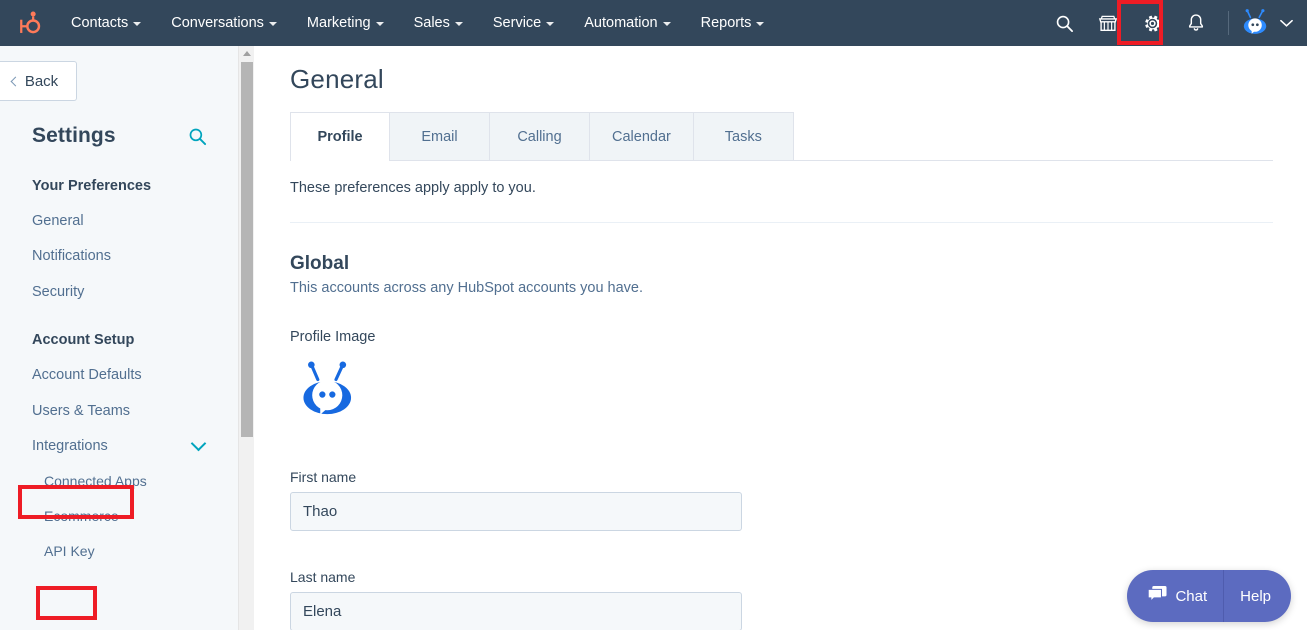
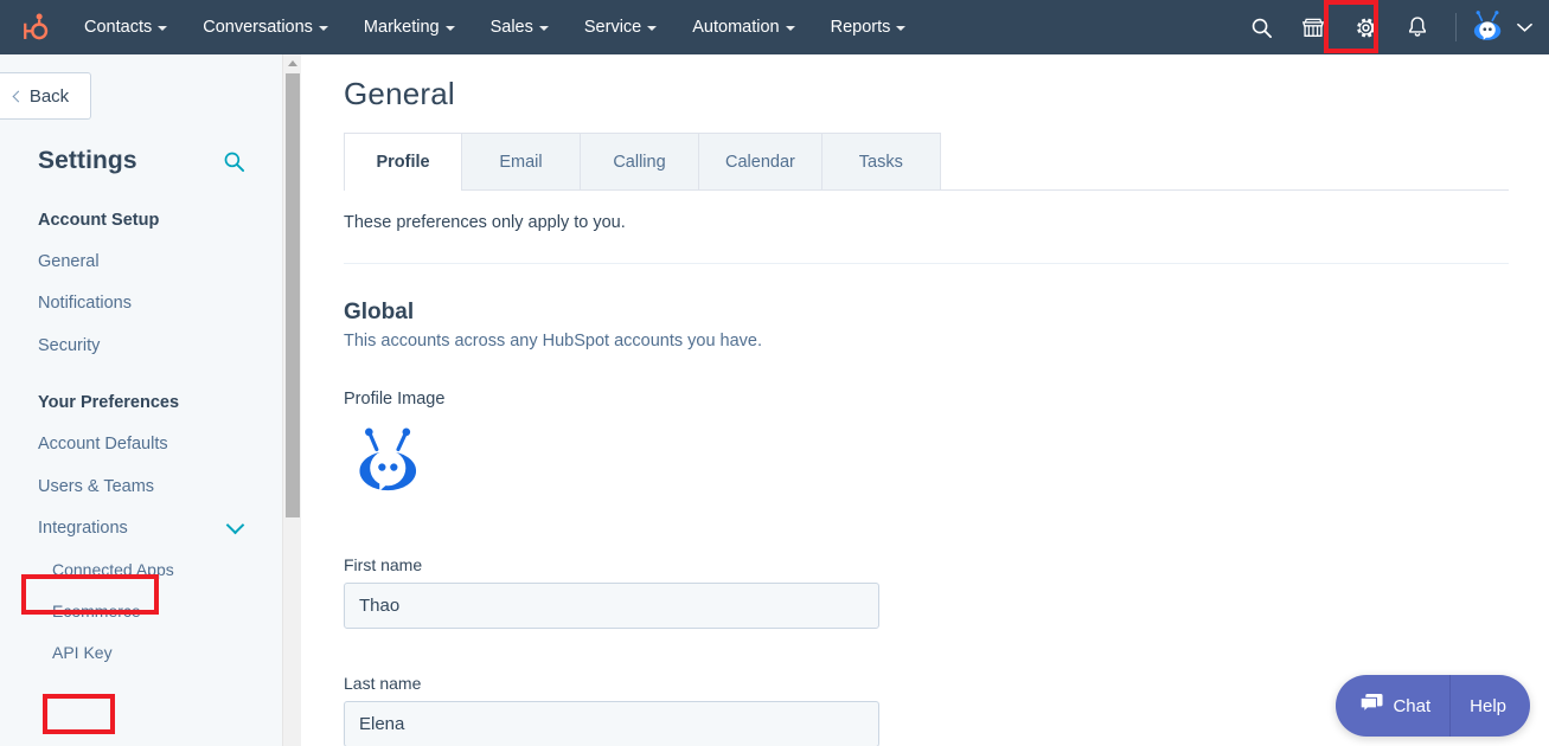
  Contacts
  Conversations
  Marketing
  Sales
  Service
  Automation
  Reports
  Back
  Settings
- Your Preferences
+ Account Setup
  General
  Notifications
  Security
- Account Setup
+ Your Preferences
  Account Defaults
  Users & Teams
  Integrations
  Connected Apps
  Ecommerce
  API Key
  General
  Profile
  Email
  Calling
  Calendar
  Tasks
- These preferences apply apply to you.
+ These preferences only apply to you.
  Global
  This accounts across any HubSpot accounts you have.
  Profile Image
  First name
  Thao
  Last name
  Elena
  Chat
  Help
